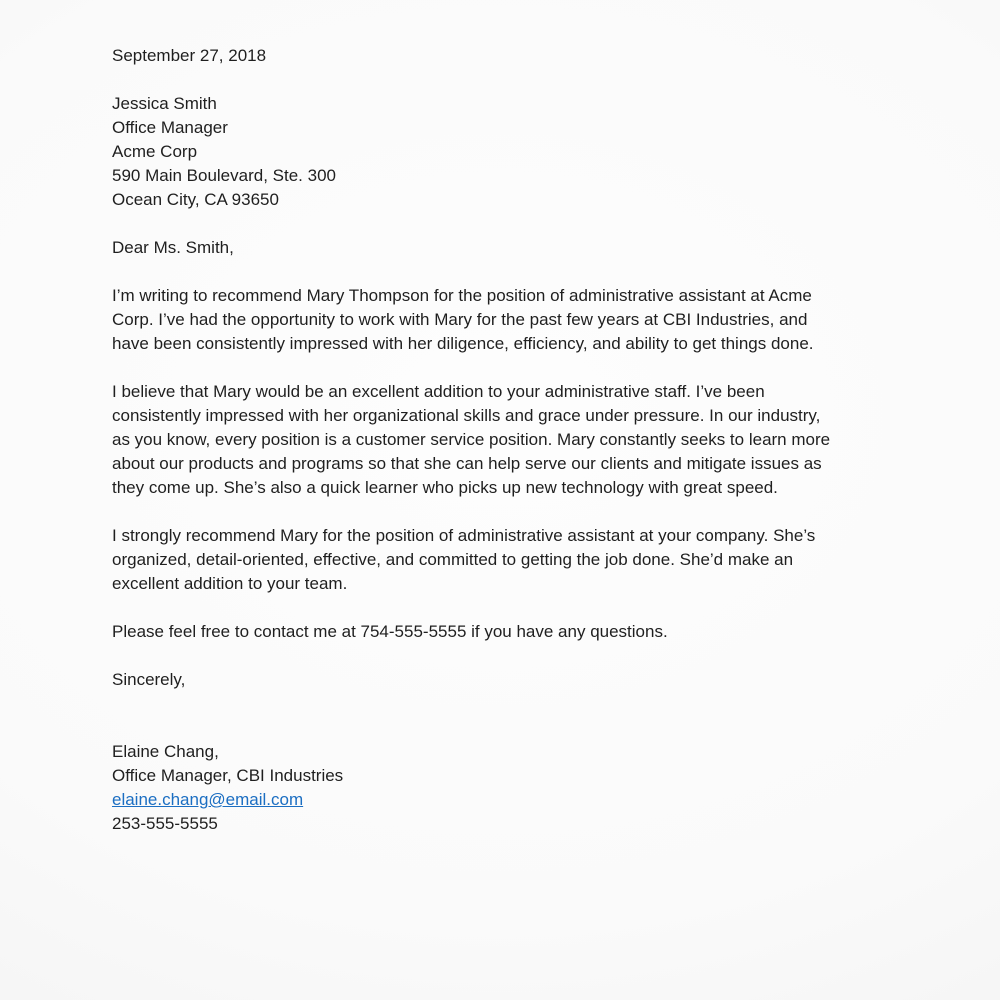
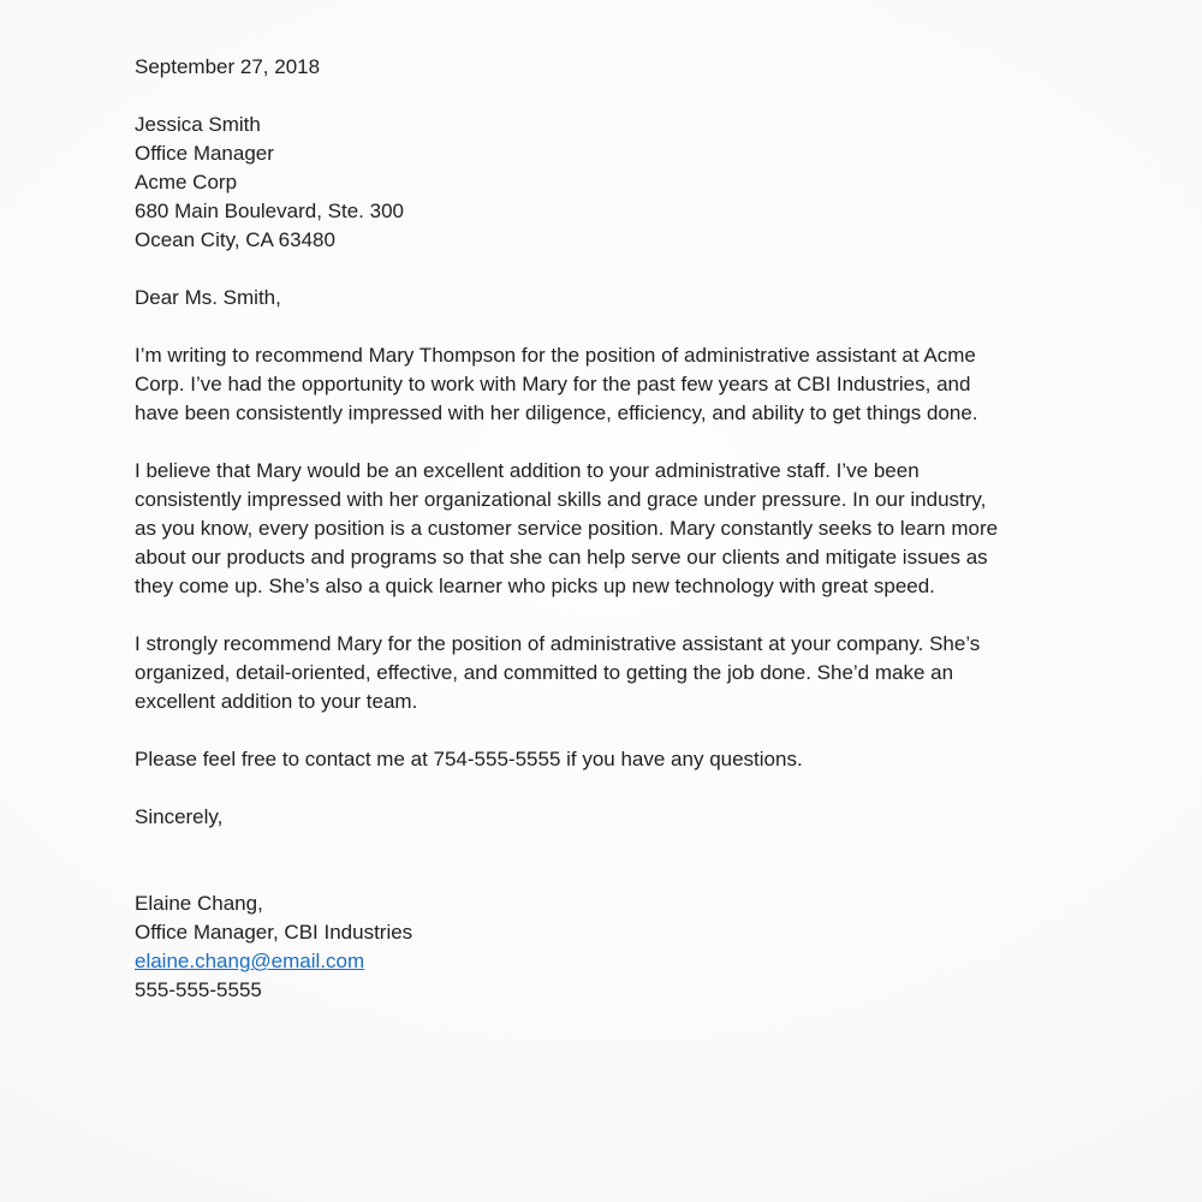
  September 27, 2018
  Jessica Smith
  Office Manager
  Acme Corp
- 590 Main Boulevard, Ste. 300
+ 680 Main Boulevard, Ste. 300
- Ocean City, CA 93650
+ Ocean City, CA 63480
  Dear Ms. Smith,
  I’m writing to recommend Mary Thompson for the position of administrative assistant at Acme
  Corp. I’ve had the opportunity to work with Mary for the past few years at CBI Industries, and
  have been consistently impressed with her diligence, efficiency, and ability to get things done.
  I believe that Mary would be an excellent addition to your administrative staff. I’ve been
  consistently impressed with her organizational skills and grace under pressure. In our industry,
  as you know, every position is a customer service position. Mary constantly seeks to learn more
  about our products and programs so that she can help serve our clients and mitigate issues as
  they come up. She’s also a quick learner who picks up new technology with great speed.
  I strongly recommend Mary for the position of administrative assistant at your company. She’s
  organized, detail-oriented, effective, and committed to getting the job done. She’d make an
  excellent addition to your team.
  Please feel free to contact me at 754-555-5555 if you have any questions.
  Sincerely,
  Elaine Chang,
  Office Manager, CBI Industries
  elaine.chang@email.com
- 253-555-5555
+ 555-555-5555
